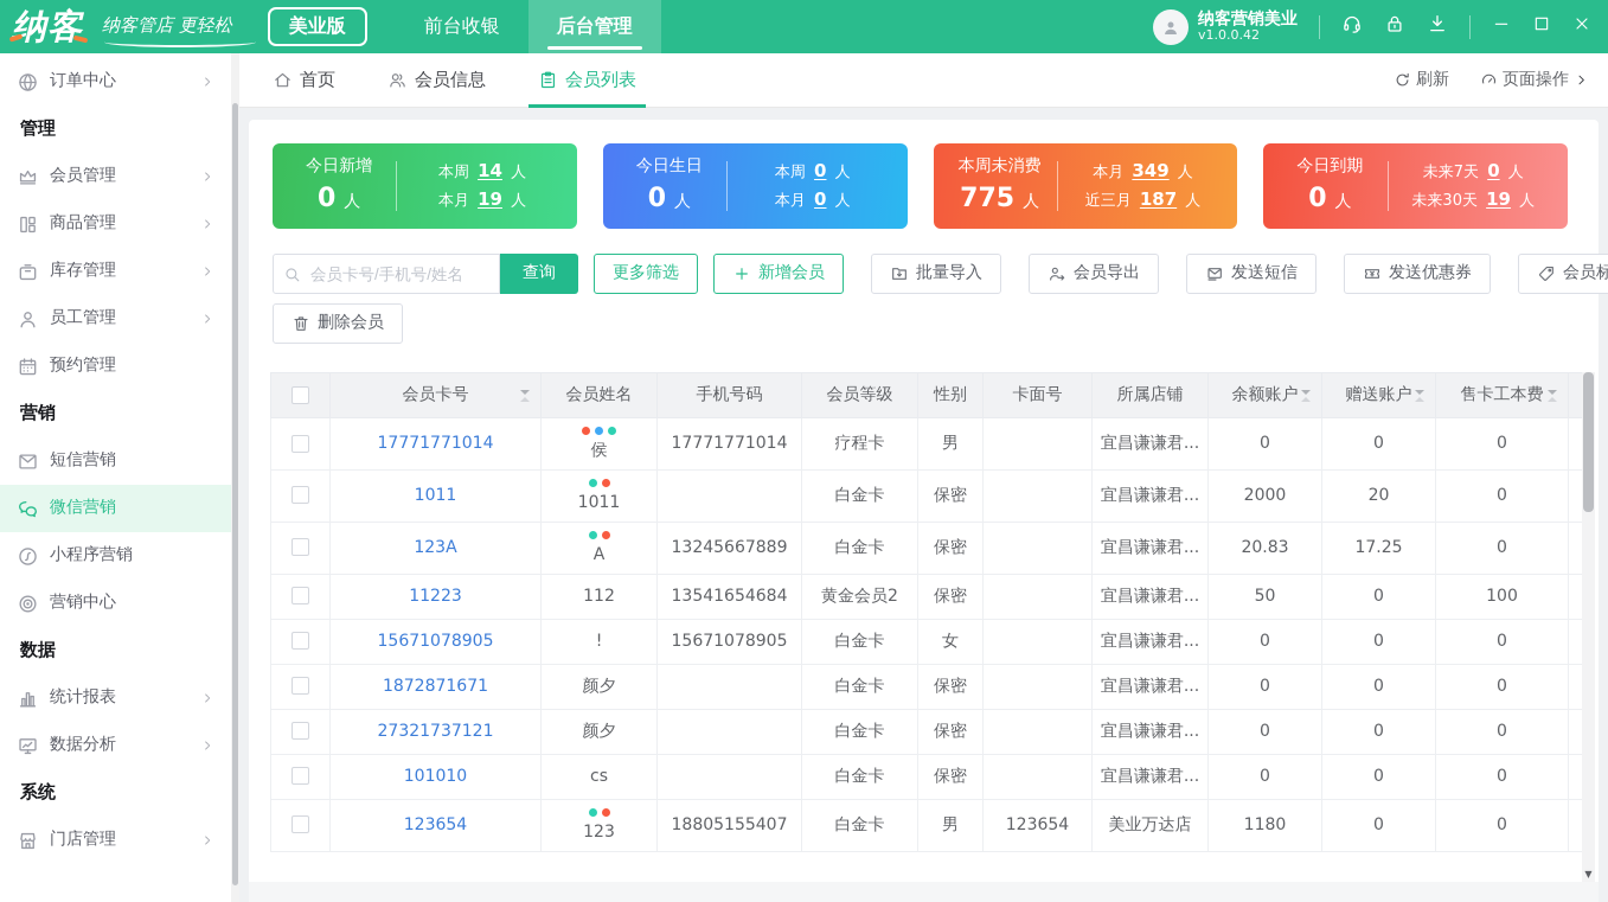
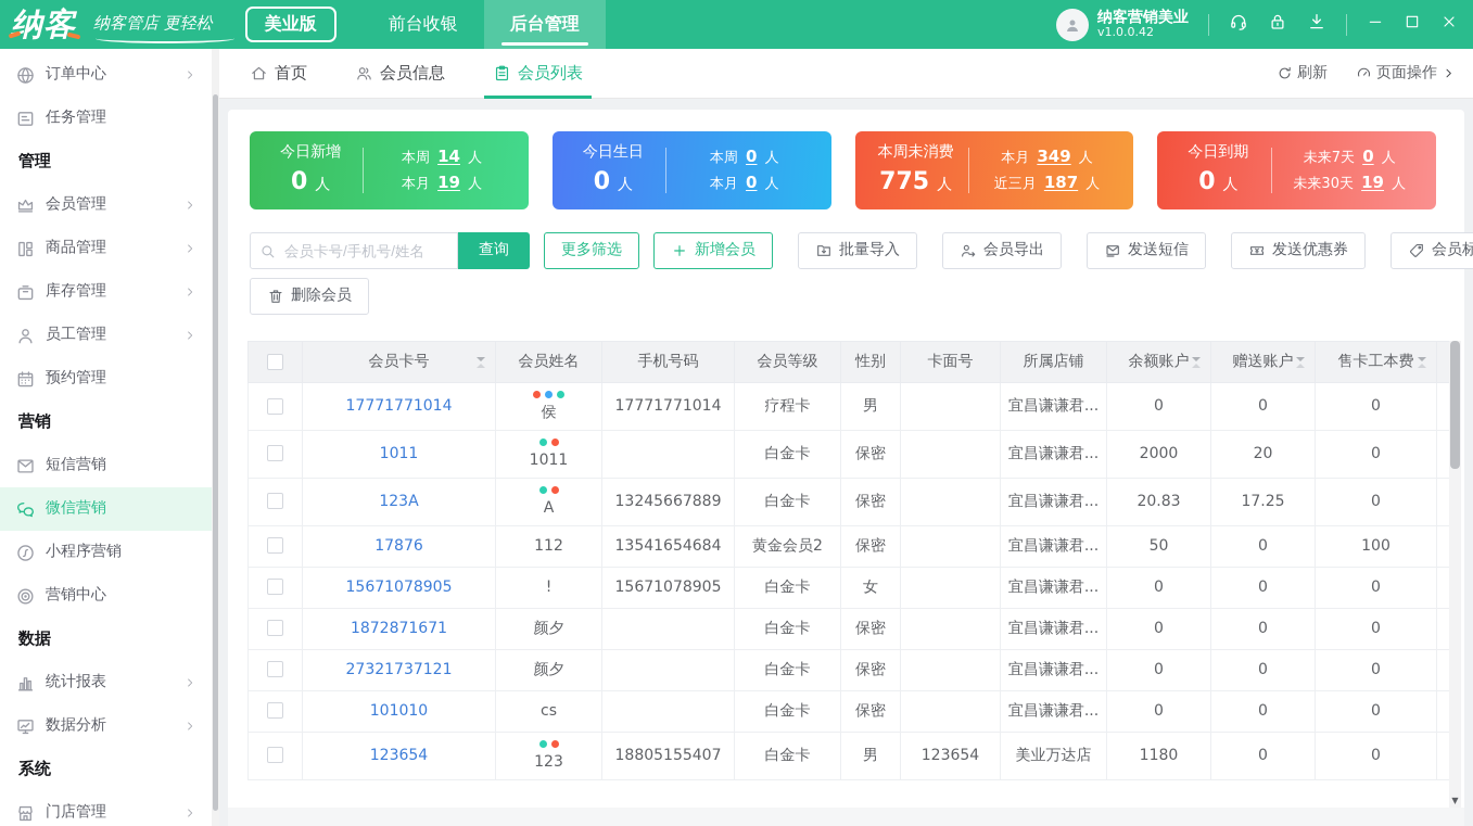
  纳客
  纳客管店 更轻松
  美业版
  前台收银
  后台管理
  纳客营销美业
  v1.0.0.42
  订单中心
+ 任务管理
  管理
  会员管理
  商品管理
  库存管理
  员工管理
  预约管理
  营销
  短信营销
  微信营销
  小程序营销
  营销中心
  数据
  统计报表
  数据分析
  系统
  门店管理
  首页
  会员信息
  会员列表
  刷新
  页面操作
  今日新增
  0 人
  本周 14 人
  本月 19 人
  今日生日
  0 人
  本周 0 人
  本月 0 人
  本周未消费
  775 人
  本月 349 人
  近三月 187 人
  今日到期
  0 人
  未来7天 0 人
  未来30天 19 人
  会员卡号/手机号/姓名
  查询
  更多筛选
  新增会员
  批量导入
  会员导出
  发送短信
  发送优惠券
  会员标
  删除会员
  	会员卡号	会员姓名	手机号码	会员等级	性别	卡面号	所属店铺	余额账户	赠送账户	售卡工本费
  	17771771014	侯	17771771014	疗程卡	男		宜昌谦谦君...	0	0	0
  	1011	1011		白金卡	保密		宜昌谦谦君...	2000	20	0
  	123A	A	13245667889	白金卡	保密		宜昌谦谦君...	20.83	17.25	0
- 	11223	112	13541654684	黄金会员2	保密		宜昌谦谦君...	50	0	100
+ 	17876	112	13541654684	黄金会员2	保密		宜昌谦谦君...	50	0	100
  	15671078905	!	15671078905	白金卡	女		宜昌谦谦君...	0	0	0
  	1872871671	颜夕		白金卡	保密		宜昌谦谦君...	0	0	0
  	27321737121	颜夕		白金卡	保密		宜昌谦谦君...	0	0	0
  	101010	cs		白金卡	保密		宜昌谦谦君...	0	0	0
  	123654	123	18805155407	白金卡	男	123654	美业万达店	1180	0	0
  ▼
